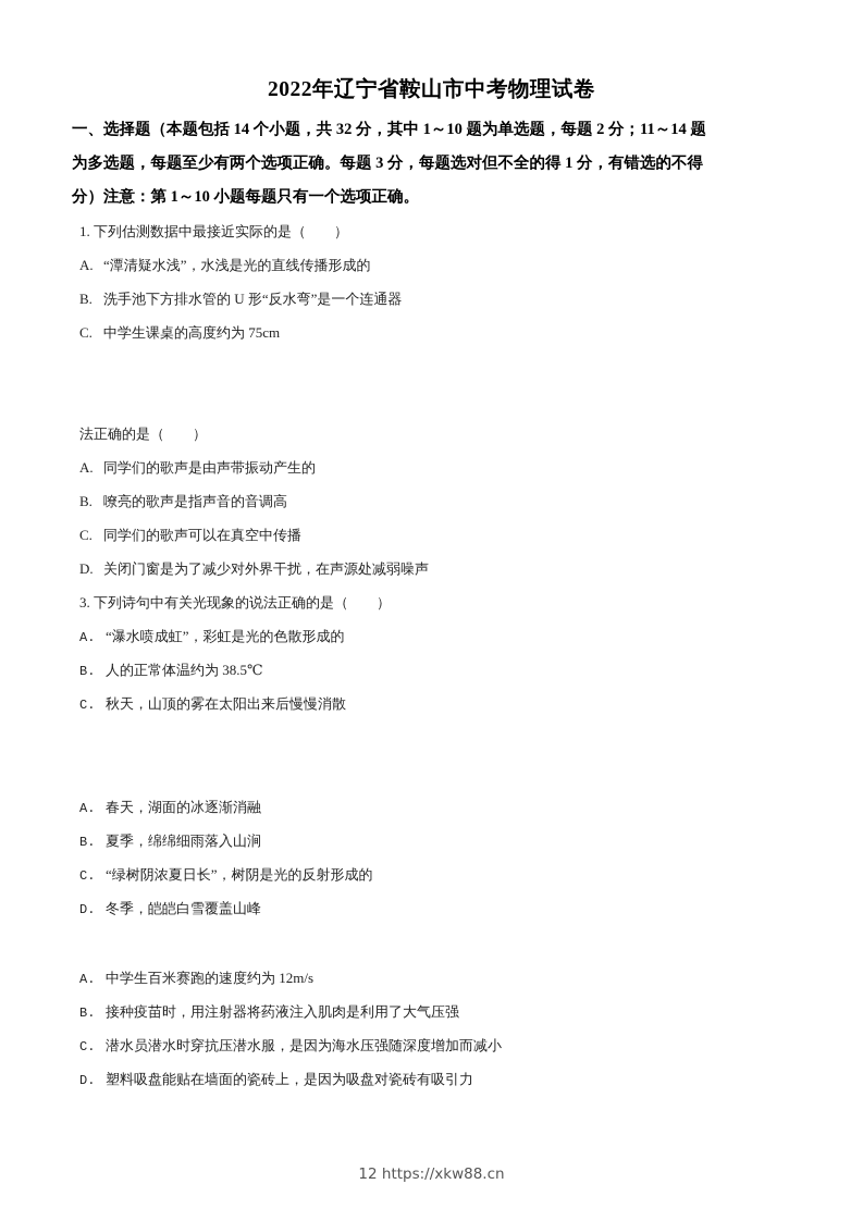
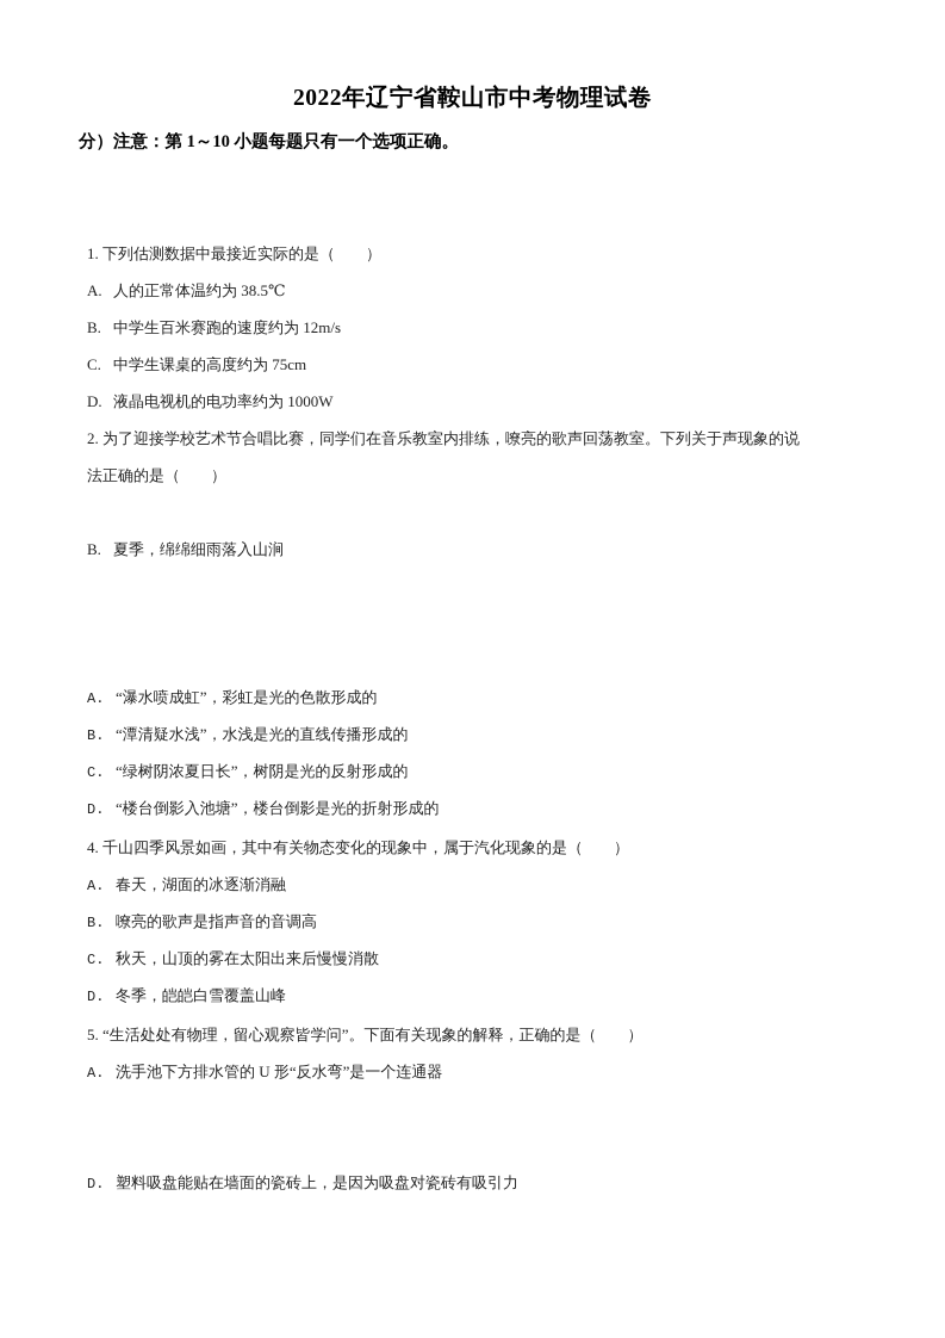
  2022年辽宁省鞍山市中考物理试卷
- 一、选择题（本题包括 14 个小题，共 32 分，其中 1～10 题为单选题，每题 2 分；11～14 题
- 为多选题，每题至少有两个选项正确。每题 3 分，每题选对但不全的得 1 分，有错选的不得
  分）注意：第 1～10 小题每题只有一个选项正确。
  1. 下列估测数据中最接近实际的是（ ）
- A. “潭清疑水浅”，水浅是光的直线传播形成的
+ A. 人的正常体温约为 38.5℃
- B. 洗手池下方排水管的 U 形“反水弯”是一个连通器
+ B. 中学生百米赛跑的速度约为 12m/s
  C. 中学生课桌的高度约为 75cm
+ D. 液晶电视机的电功率约为 1000W
+ 2. 为了迎接学校艺术节合唱比赛，同学们在音乐教室内排练，嘹亮的歌声回荡教室。下列关于声现象的说
  法正确的是（ ）
- A. 同学们的歌声是由声带振动产生的
- B. 嘹亮的歌声是指声音的音调高
+ B. 夏季，绵绵细雨落入山涧
- C. 同学们的歌声可以在真空中传播
- D. 关闭门窗是为了减少对外界干扰，在声源处减弱噪声
- 3. 下列诗句中有关光现象的说法正确的是（ ）
  A. “瀑水喷成虹”，彩虹是光的色散形成的
- B. 人的正常体温约为 38.5℃
+ B. “潭清疑水浅”，水浅是光的直线传播形成的
- C. 秋天，山顶的雾在太阳出来后慢慢消散
+ C. “绿树阴浓夏日长”，树阴是光的反射形成的
+ D. “楼台倒影入池塘”，楼台倒影是光的折射形成的
+ 4. 千山四季风景如画，其中有关物态变化的现象中，属于汽化现象的是（ ）
  A. 春天，湖面的冰逐渐消融
- B. 夏季，绵绵细雨落入山涧
+ B. 嘹亮的歌声是指声音的音调高
- C. “绿树阴浓夏日长”，树阴是光的反射形成的
+ C. 秋天，山顶的雾在太阳出来后慢慢消散
  D. 冬季，皑皑白雪覆盖山峰
+ 5. “生活处处有物理，留心观察皆学问”。下面有关现象的解释，正确的是（ ）
- A. 中学生百米赛跑的速度约为 12m/s
+ A. 洗手池下方排水管的 U 形“反水弯”是一个连通器
- B. 接种疫苗时，用注射器将药液注入肌肉是利用了大气压强
- C. 潜水员潜水时穿抗压潜水服，是因为海水压强随深度增加而减小
  D. 塑料吸盘能贴在墙面的瓷砖上，是因为吸盘对瓷砖有吸引力
- 12 https://xkw88.cn
